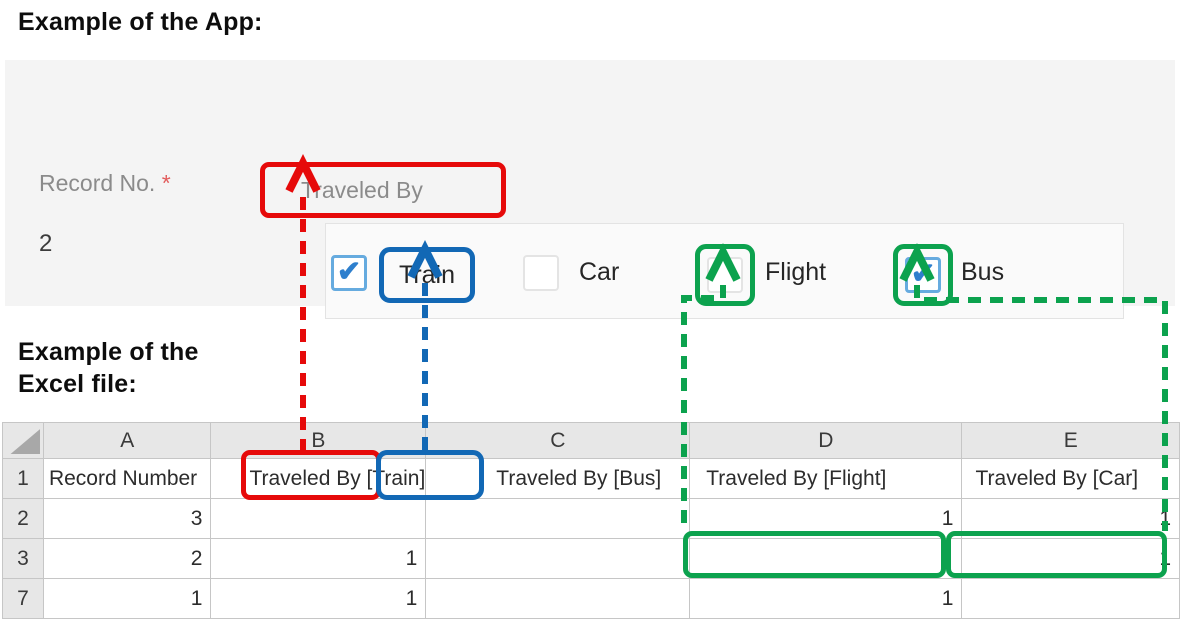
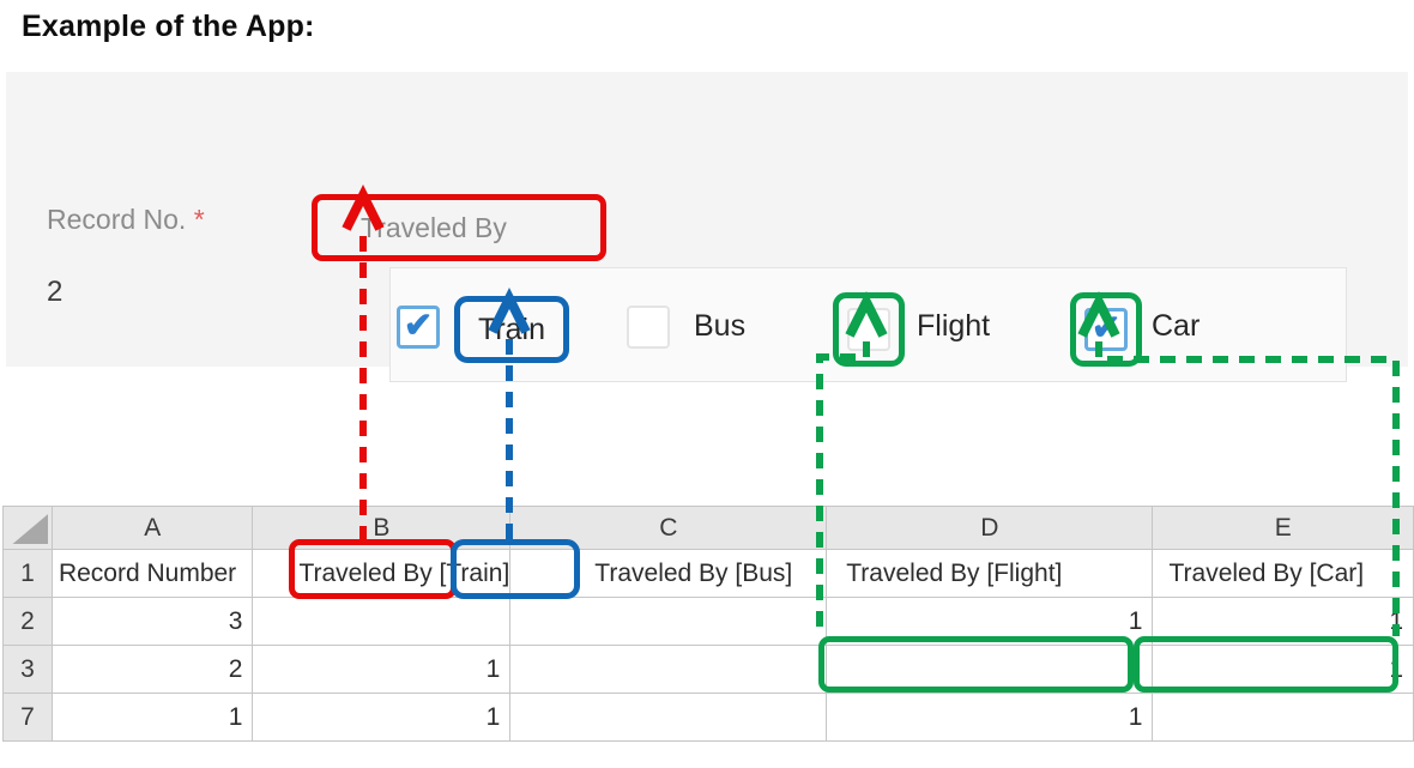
  Example of the App:
  Record No. *
  Taveled By
  2
  ✔
  Tran
- Car
+ Bus
  Flight
  ✔
- Bus
+ Car
- Example of the
- Excel file:
  	A	B	C	D	E
  1	Record Number	Traveled By [Train]	Traveled By [Bus]	Traveled By [Flight]	Traveled By [Car]
  2	3			1	1
  3	2	1			1
  7	1	1		1
